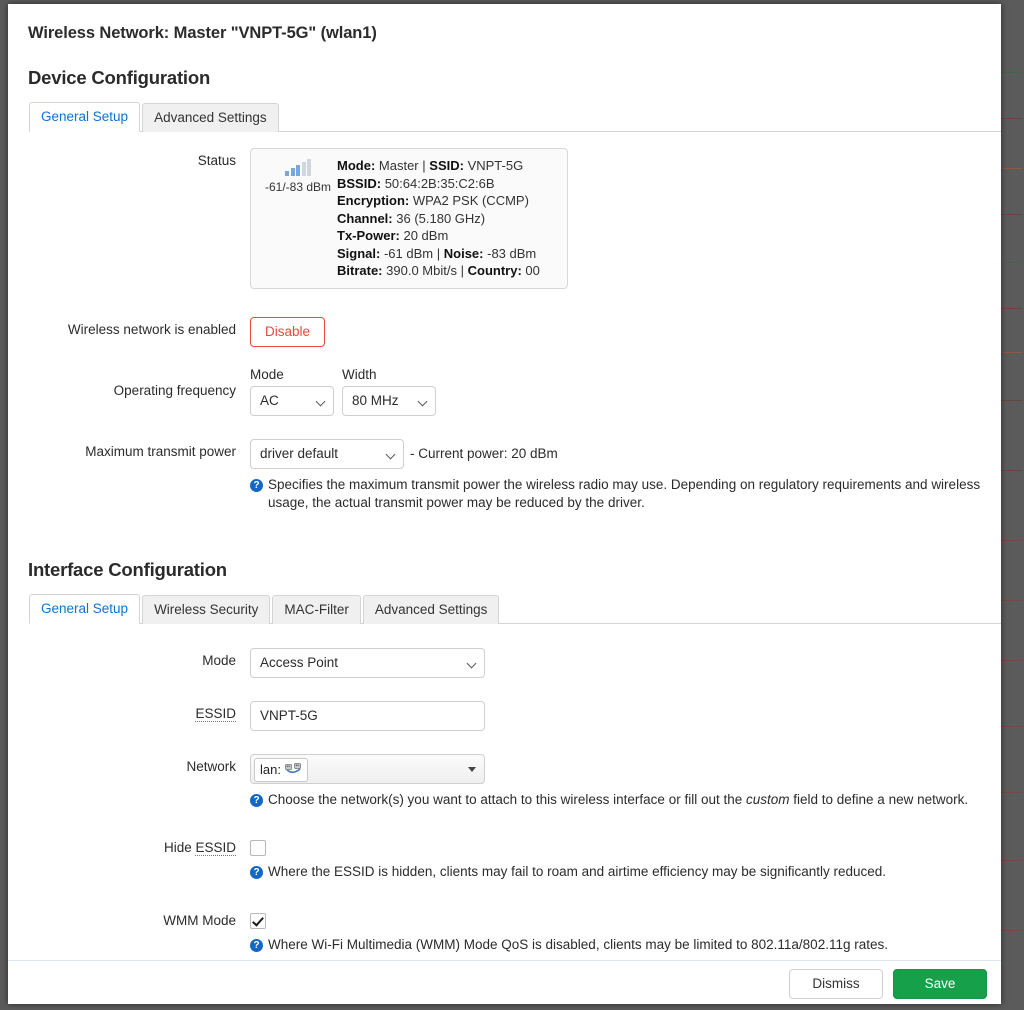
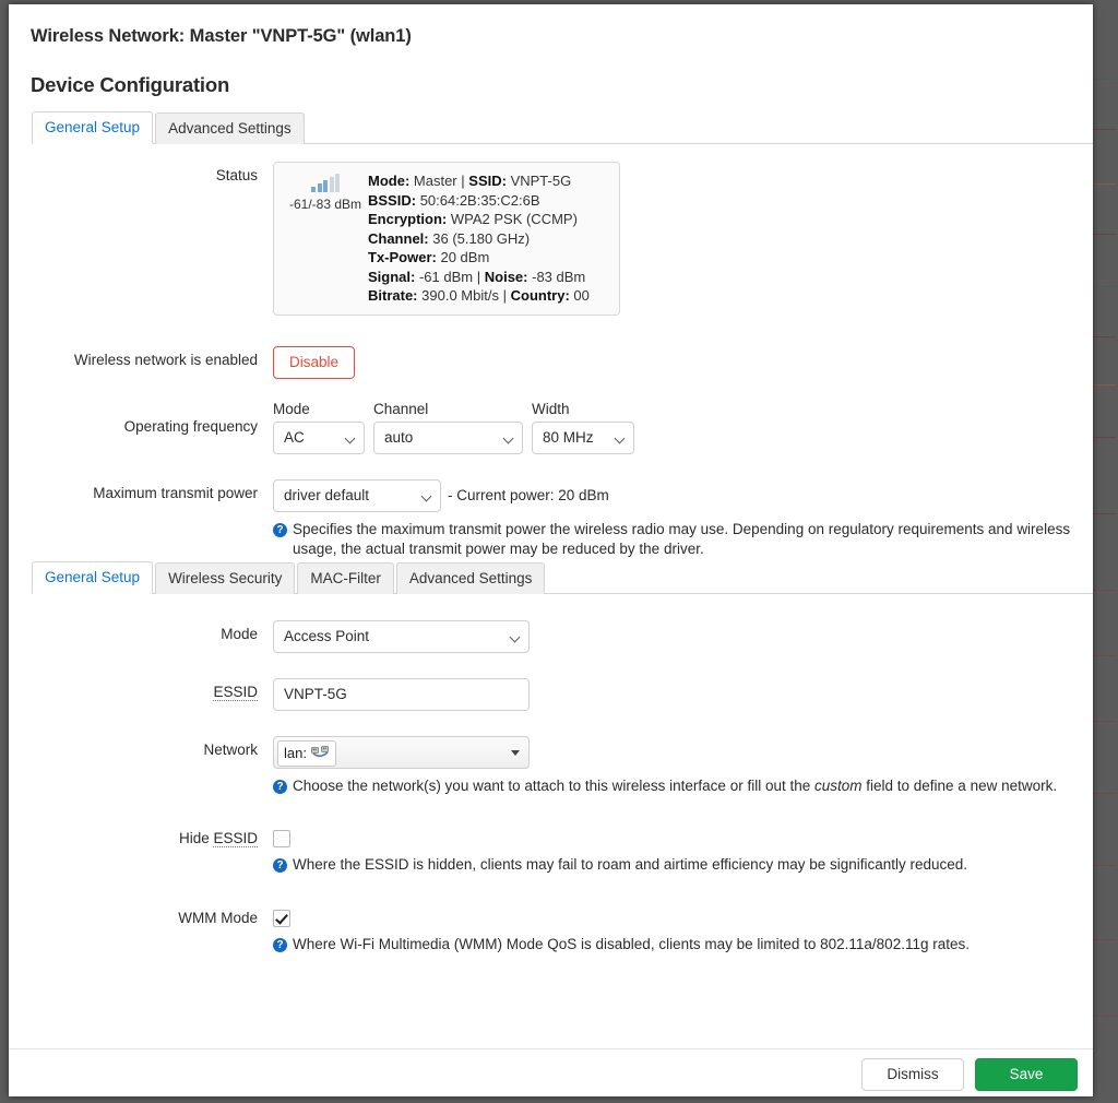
  Wireless Network: Master "VNPT-5G" (wlan1)
  Device Configuration
  General Setup
  Advanced Settings
  Status
  -61/-83 dBm
  Mode: Master | SSID: VNPT-5G
  BSSID: 50:64:2B:35:C2:6B
  Encryption: WPA2 PSK (CCMP)
  Channel: 36 (5.180 GHz)
  Tx-Power: 20 dBm
  Signal: -61 dBm | Noise: -83 dBm
  Bitrate: 390.0 Mbit/s | Country: 00
  Wireless network is enabled
  Disable
  Operating frequency
  Mode
  AC
+ Channel
+ auto
  Width
  80 MHz
  Maximum transmit power
  driver default
  - Current power: 20 dBm
  ?
  Specifies the maximum transmit power the wireless radio may use. Depending on regulatory requirements and wireless usage, the actual transmit power may be reduced by the driver.
- Interface Configuration
  General Setup
  Wireless Security
  MAC-Filter
  Advanced Settings
  Mode
  Access Point
  ESSID
  VNPT-5G
  Network
  lan:
  ?
  Choose the network(s) you want to attach to this wireless interface or fill out the custom field to define a new network.
  Hide ESSID
  ?
  Where the ESSID is hidden, clients may fail to roam and airtime efficiency may be significantly reduced.
  WMM Mode
  ?
  Where Wi-Fi Multimedia (WMM) Mode QoS is disabled, clients may be limited to 802.11a/802.11g rates.
  Dismiss
  Save
